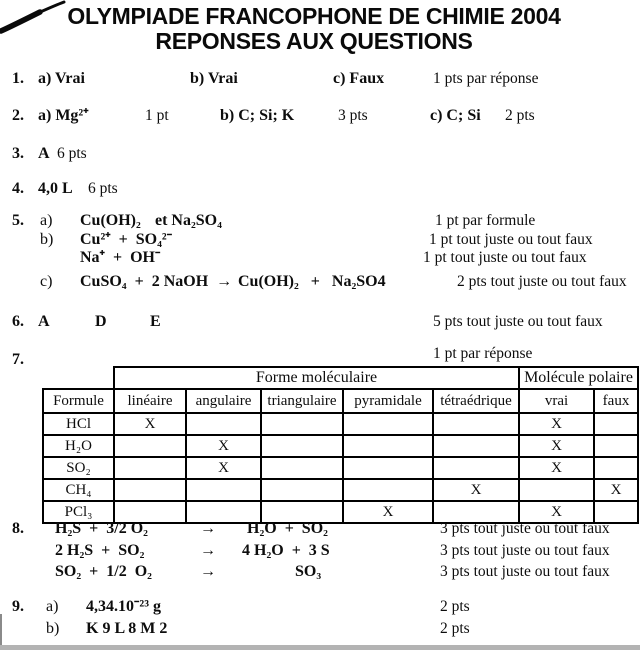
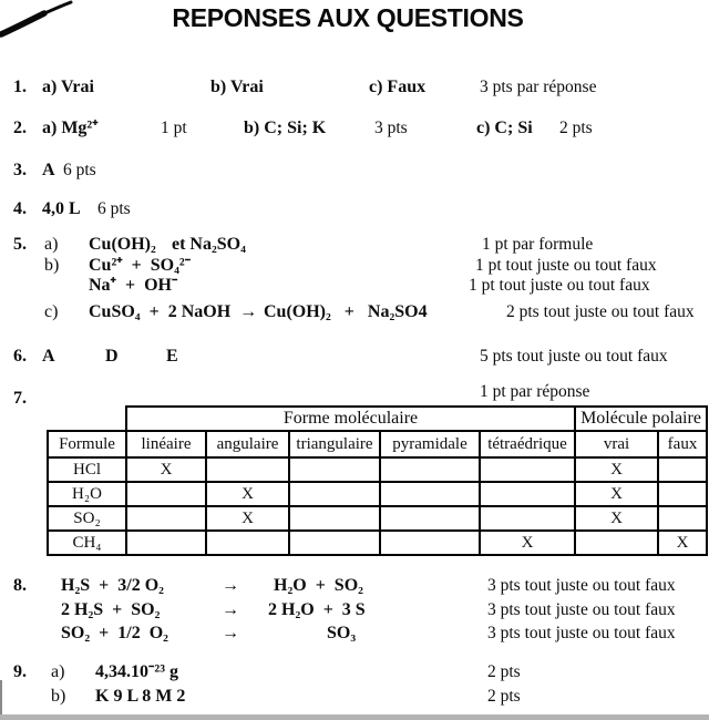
- OLYMPIADE FRANCOPHONE DE CHIMIE 2004
  REPONSES AUX QUESTIONS
  1.
  a) Vrai
  b) Vrai
  c) Faux
- 1 pts par réponse
+ 3 pts par réponse
  2.
  a) Mg²⁺
  1 pt
  b) C; Si; K
  3 pts
  c) C; Si
  2 pts
  3.
  A
  6 pts
  4.
  4,0 L
  6 pts
  5.
  a)
  Cu(OH)₂
  et Na₂SO₄
  1 pt par formule
  b)
  Cu²⁺ + SO₄²⁻
  1 pt tout juste ou tout faux
  Na⁺ + OH⁻
  1 pt tout juste ou tout faux
  c)
  CuSO₄ + 2 NaOH →
  Cu(OH)₂ + Na₂SO4
  2 pts tout juste ou tout faux
  6.
  A
  D
  E
  5 pts tout juste ou tout faux
  7.
  1 pt par réponse
  	Forme moléculaire	Molécule polaire
  Formule	linéaire	angulaire	triangulaire	pyramidale	tétraédrique	vrai	faux
  HCl	X					X
  H₂O		X				X
  SO₂		X				X
  CH₄					X		X
- PCl₃				X		X
  8.
  H₂S + 3/2 O₂
  →
  H₂O + SO₂
  3 pts tout juste ou tout faux
  2 H₂S + SO₂
  →
- 4 H₂O + 3 S
+ 2 H₂O + 3 S
  3 pts tout juste ou tout faux
  SO₂ + 1/2 O₂
  →
  SO₃
  3 pts tout juste ou tout faux
  9.
  a)
  4,34.10⁻²³ g
  2 pts
  b)
  K 9 L 8 M 2
  2 pts
